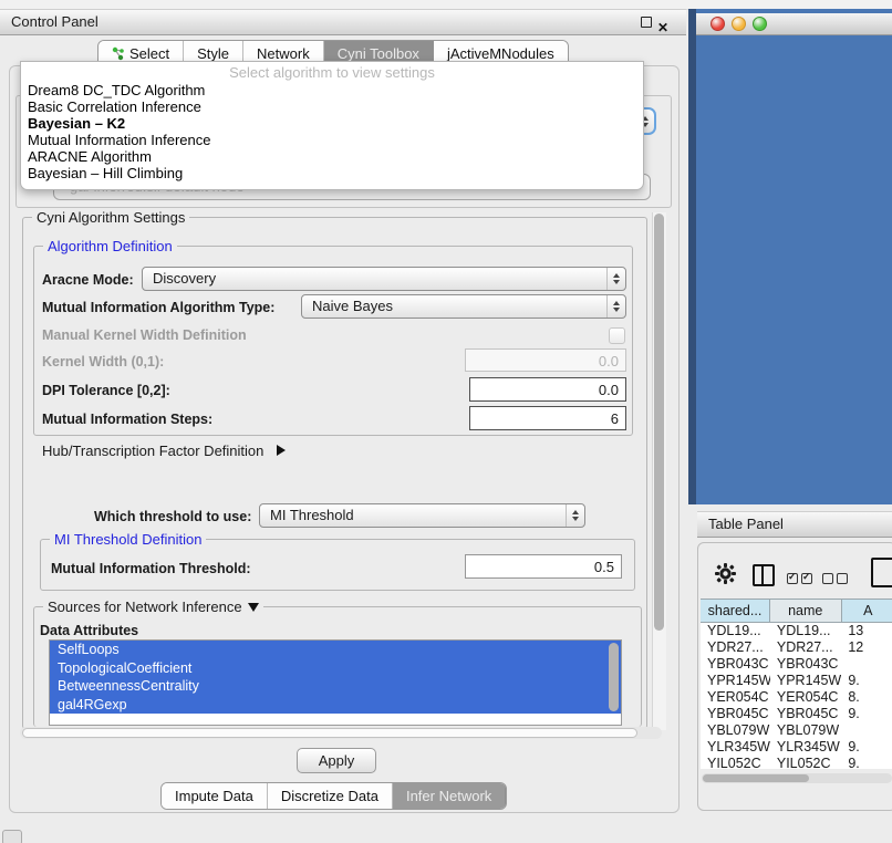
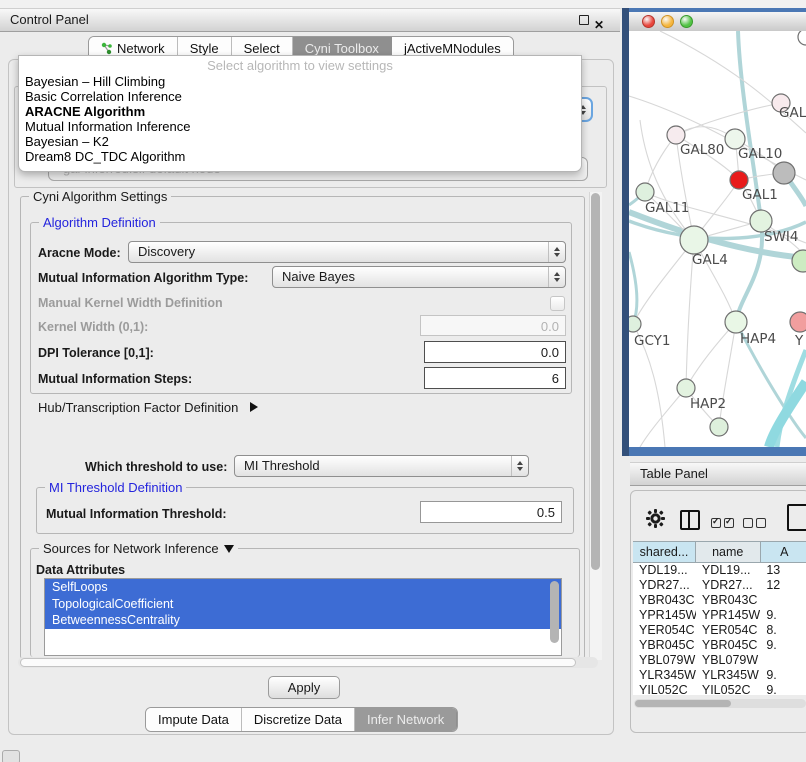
  Control Panel
- Select
+ Network
  Style
- Network
+ Select
  Cyni Toolbox
  jActiveMNodules
  Select algorithm to view settings
- Dream8 DC_TDC Algorithm
+ Bayesian – Hill Climbing
  Basic Correlation Inference
- Bayesian – K2
+ ARACNE Algorithm
  Mutual Information Inference
- ARACNE Algorithm
+ Bayesian – K2
- Bayesian – Hill Climbing
+ Dream8 DC_TDC Algorithm
  Cyni Algorithm Settings
  Algorithm Definition
  Aracne Mode:
  Discovery
  Mutual Information Algorithm Type:
  Naive Bayes
  Manual Kernel Width Definition
  Kernel Width (0,1):
  0.0
- DPI Tolerance [0,2]:
+ DPI Tolerance [0,1]:
  0.0
  Mutual Information Steps:
  6
  Hub/Transcription Factor Definition
  Which threshold to use:
  MI Threshold
  MI Threshold Definition
  Mutual Information Threshold:
  0.5
  Sources for Network Inference
  Data Attributes
  SelfLoops
  TopologicalCoefficient
  BetweennessCentrality
- gal4RGexp
  Apply
  Impute Data
  Discretize Data
  Infer Network
+ GAL
+ GAL80
+ GAL10
+ GAL1
+ GAL11
+ SWI4
+ GAL4
+ GCY1
+ HAP4
+ Y
+ HAP2
  Table Panel
  shared...
  name
  A
  YDL19...
  YDL19...
  13
  YDR27...
  YDR27...
  12
  YBR043C
  YBR043C
  YPR145W
  YPR145W
  9.
  YER054C
  YER054C
  8.
  YBR045C
  YBR045C
  9.
  YBL079W
  YBL079W
  YLR345W
  YLR345W
  9.
  YIL052C
  YIL052C
  9.
